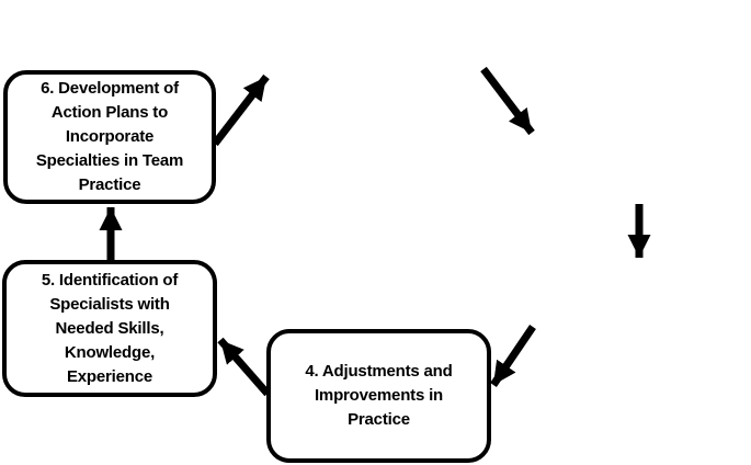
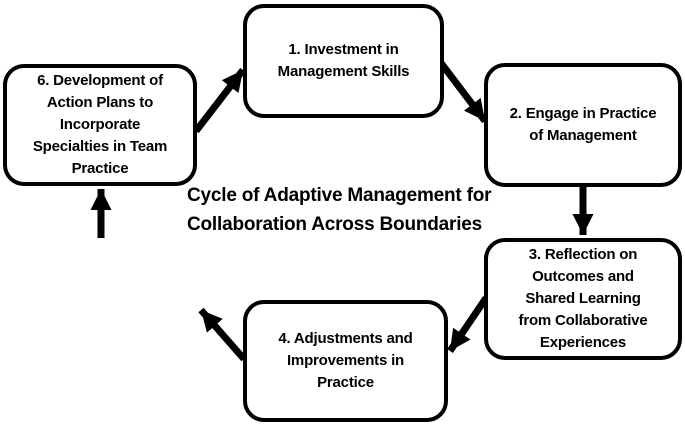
+ 1. Investment in
+ Management Skills
+ 2. Engage in Practice
+ of Management
+ 3. Reflection on
+ Outcomes and
+ Shared Learning
+ from Collaborative
+ Experiences
  4. Adjustments and
  Improvements in
  Practice
- 5. Identification of
- Specialists with
- Needed Skills,
- Knowledge,
- Experience
  6. Development of
  Action Plans to
  Incorporate
  Specialties in Team
  Practice
+ Cycle of Adaptive Management for
+ Collaboration Across Boundaries
